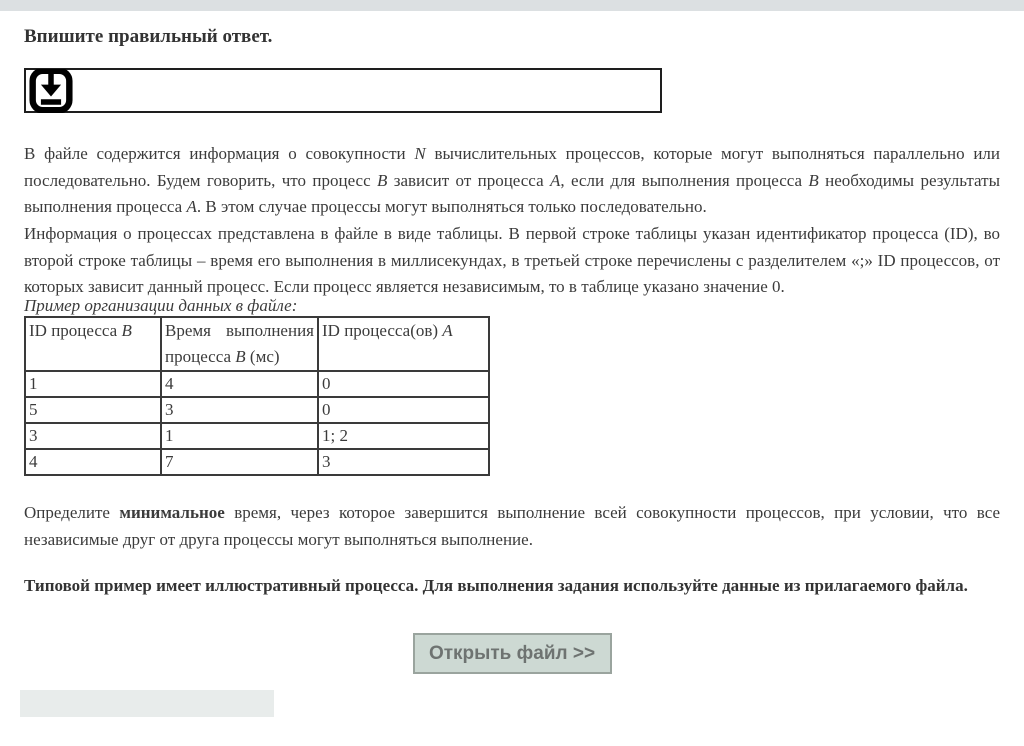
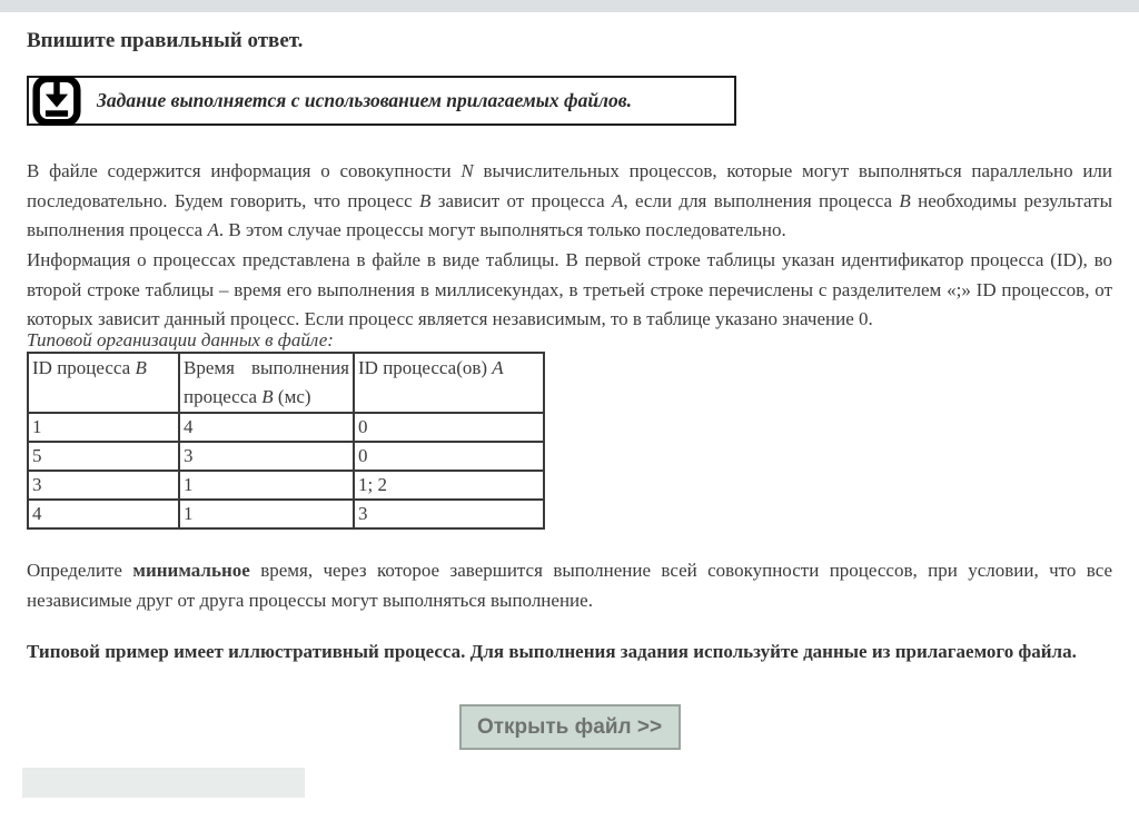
  Впишите правильный ответ.
+ Задание выполняется с использованием прилагаемых файлов.
  В файле содержится информация о совокупности N вычислительных процессов, которые могут выполняться параллельно или последовательно. Будем говорить, что процесс B зависит от процесса A, если для выполнения процесса B необходимы результаты выполнения процесса A. В этом случае процессы могут выполняться только последовательно.
  Информация о процессах представлена в файле в виде таблицы. В первой строке таблицы указан идентификатор процесса (ID), во второй строке таблицы – время его выполнения в миллисекундах, в третьей строке перечислены с разделителем «;» ID процессов, от которых зависит данный процесс. Если процесс является независимым, то в таблице указано значение 0.
- Пример организации данных в файле:
+ Типовой организации данных в файле:
  ID процесса B	Время выполнения процесса B (мс)	ID процесса(ов) A
  1	4	0
  5	3	0
  3	1	1; 2
- 4	7	3
+ 4	1	3
  Определите минимальное время, через которое завершится выполнение всей совокупности процессов, при условии, что все независимые друг от друга процессы могут выполняться выполнение.
  Типовой пример имеет иллюстративный процесса. Для выполнения задания используйте данные из прилагаемого файла.
  Открыть файл >>
